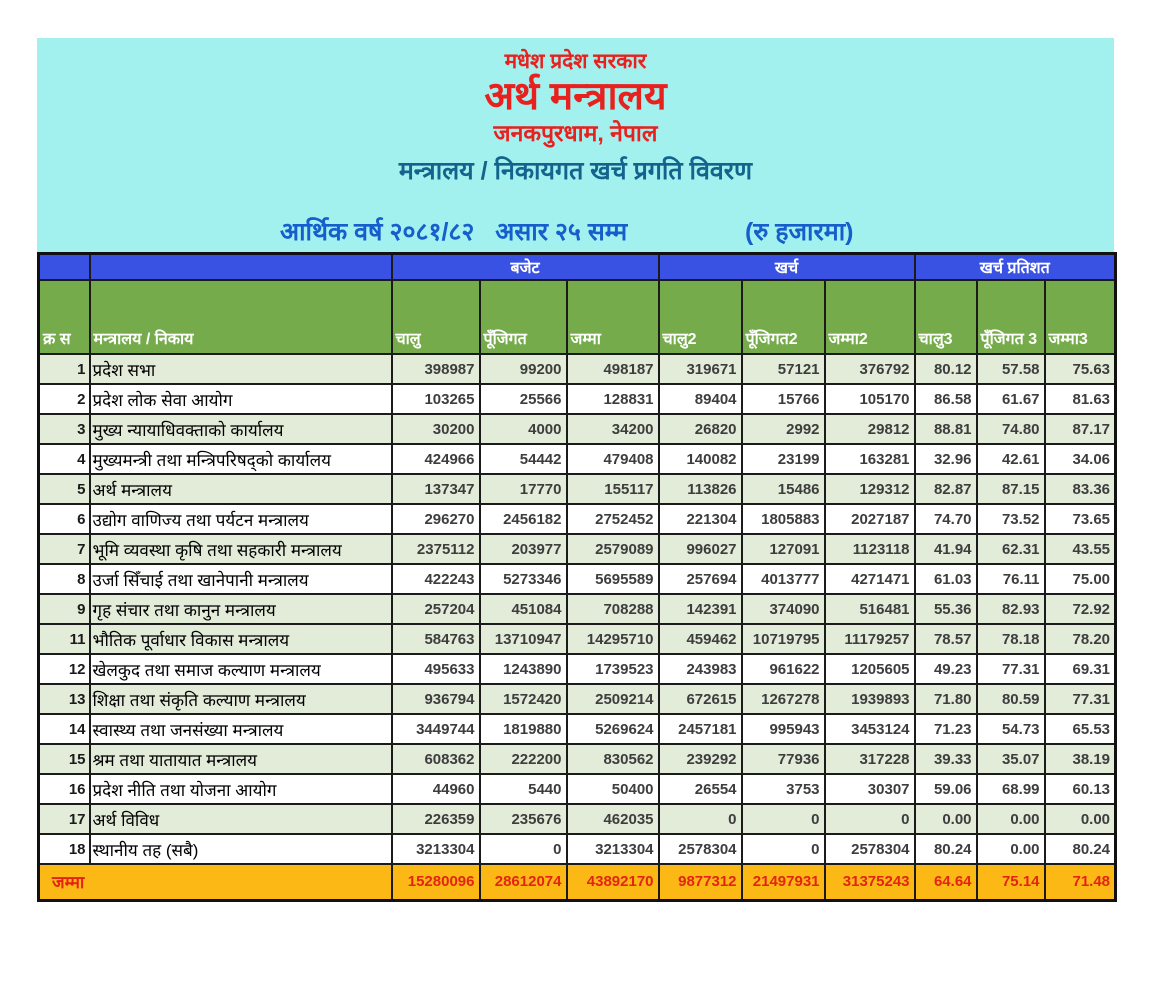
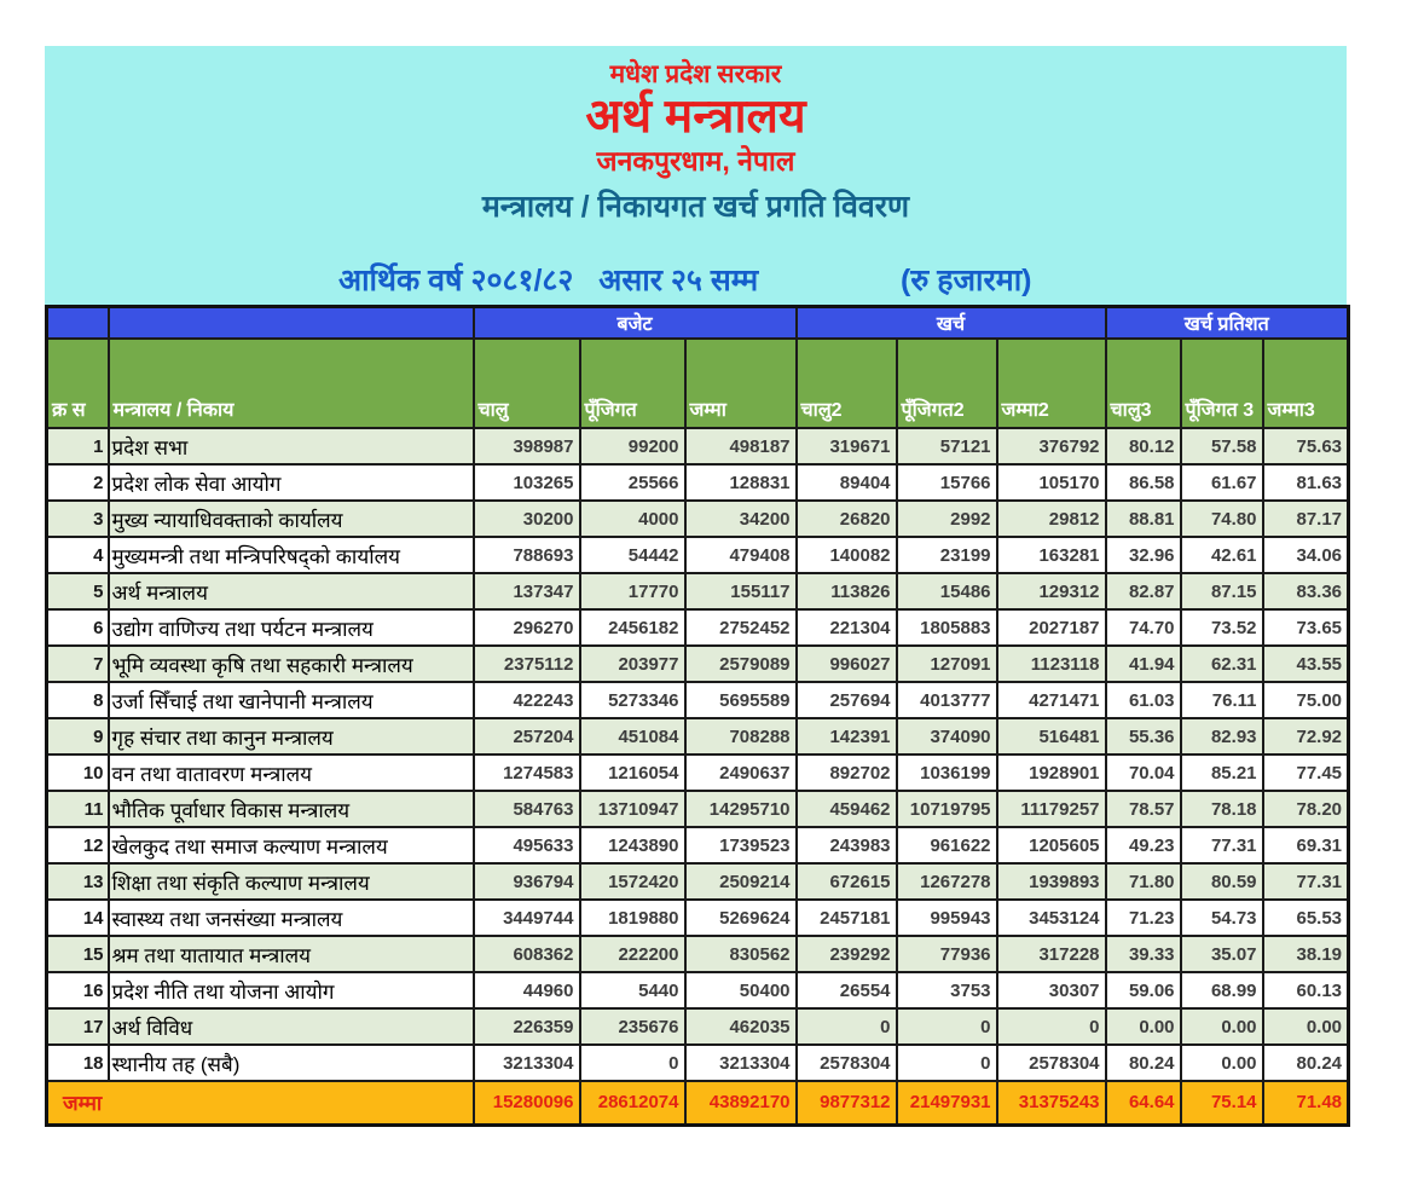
  मधेश प्रदेश सरकार
  अर्थ मन्त्रालय
  जनकपुरधाम, नेपाल
  मन्त्रालय / निकायगत खर्च प्रगति विवरण
  आर्थिक वर्ष २०८१/८२ असार २५ सम्म
  (रु हजारमा)
  		बजेट	खर्च	खर्च प्रतिशत
  क्र स	मन्त्रालय / निकाय	चालु	पूँजिगत	जम्मा	चालु2	पूँजिगत2	जम्मा2	चालु3	पूँजिगत 3	जम्मा3
  1	प्रदेश सभा	398987	99200	498187	319671	57121	376792	80.12	57.58	75.63
  2	प्रदेश लोक सेवा आयोग	103265	25566	128831	89404	15766	105170	86.58	61.67	81.63
  3	मुख्य न्यायाधिवक्ताको कार्यालय	30200	4000	34200	26820	2992	29812	88.81	74.80	87.17
- 4	मुख्यमन्त्री तथा मन्त्रिपरिषद्को कार्यालय	424966	54442	479408	140082	23199	163281	32.96	42.61	34.06
+ 4	मुख्यमन्त्री तथा मन्त्रिपरिषद्को कार्यालय	788693	54442	479408	140082	23199	163281	32.96	42.61	34.06
  5	अर्थ मन्त्रालय	137347	17770	155117	113826	15486	129312	82.87	87.15	83.36
  6	उद्योग वाणिज्य तथा पर्यटन मन्त्रालय	296270	2456182	2752452	221304	1805883	2027187	74.70	73.52	73.65
  7	भूमि व्यवस्था कृषि तथा सहकारी मन्त्रालय	2375112	203977	2579089	996027	127091	1123118	41.94	62.31	43.55
  8	उर्जा सिँचाई तथा खानेपानी मन्त्रालय	422243	5273346	5695589	257694	4013777	4271471	61.03	76.11	75.00
  9	गृह संचार तथा कानुन मन्त्रालय	257204	451084	708288	142391	374090	516481	55.36	82.93	72.92
+ 10	वन तथा वातावरण मन्त्रालय	1274583	1216054	2490637	892702	1036199	1928901	70.04	85.21	77.45
  11	भौतिक पूर्वाधार विकास मन्त्रालय	584763	13710947	14295710	459462	10719795	11179257	78.57	78.18	78.20
  12	खेलकुद तथा समाज कल्याण मन्त्रालय	495633	1243890	1739523	243983	961622	1205605	49.23	77.31	69.31
  13	शिक्षा तथा संकृति कल्याण मन्त्रालय	936794	1572420	2509214	672615	1267278	1939893	71.80	80.59	77.31
  14	स्वास्थ्य तथा जनसंख्या मन्त्रालय	3449744	1819880	5269624	2457181	995943	3453124	71.23	54.73	65.53
  15	श्रम तथा यातायात मन्त्रालय	608362	222200	830562	239292	77936	317228	39.33	35.07	38.19
  16	प्रदेश नीति तथा योजना आयोग	44960	5440	50400	26554	3753	30307	59.06	68.99	60.13
  17	अर्थ विविध	226359	235676	462035	0	0	0	0.00	0.00	0.00
  18	स्थानीय तह (सबै)	3213304	0	3213304	2578304	0	2578304	80.24	0.00	80.24
  जम्मा	15280096	28612074	43892170	9877312	21497931	31375243	64.64	75.14	71.48
